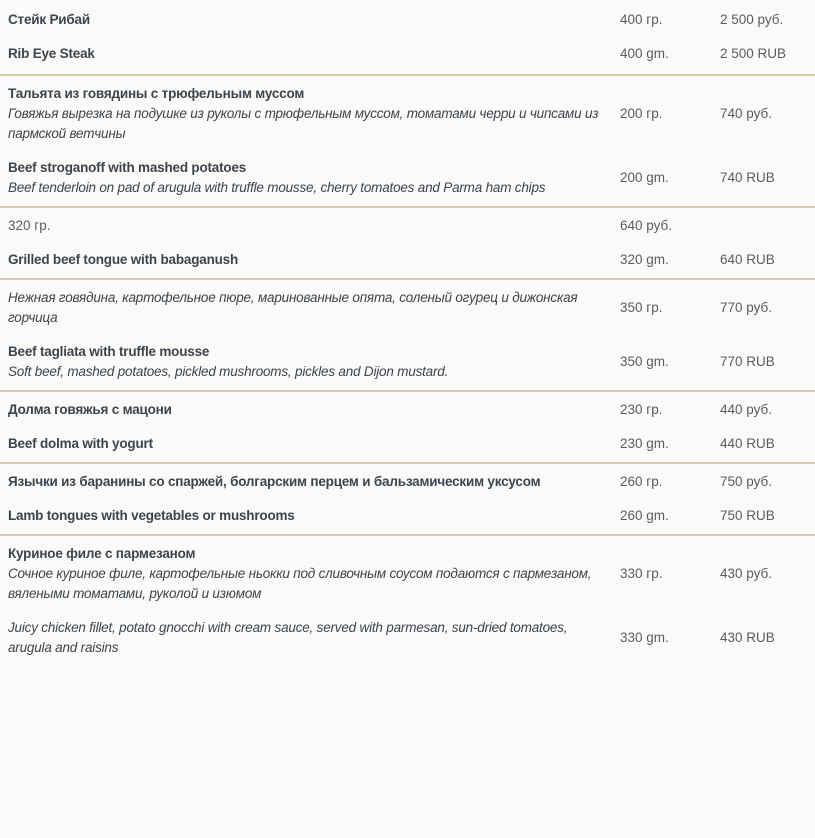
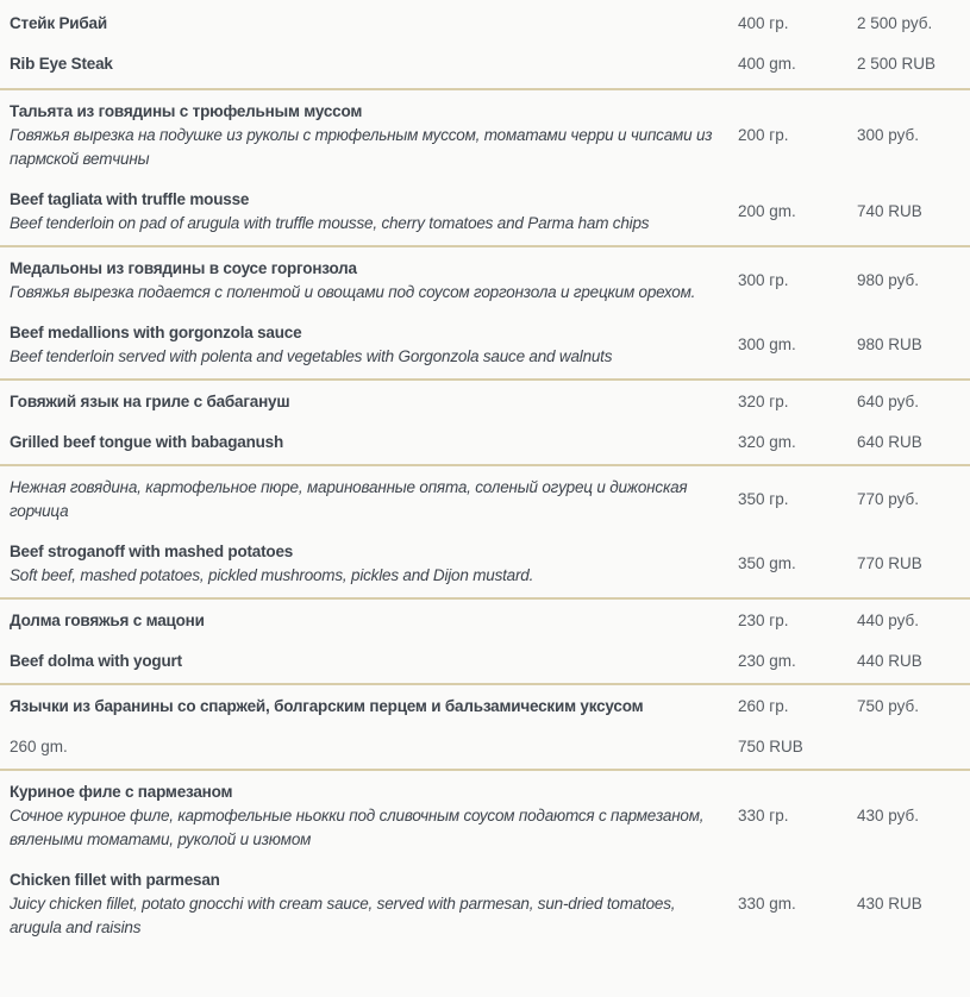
  Стейк Рибай
  400 гр.
  2 500 руб.
  Rib Eye Steak
  400 gm.
  2 500 RUB
  Тальята из говядины с трюфельным муссом
  Говяжья вырезка на подушке из руколы с трюфельным муссом, томатами черри и чипсами из пармской ветчины
  200 гр.
- 740 руб.
+ 300 руб.
- Beef stroganoff with mashed potatoes
+ Beef tagliata with truffle mousse
  Beef tenderloin on pad of arugula with truffle mousse, cherry tomatoes and Parma ham chips
  200 gm.
  740 RUB
+ Медальоны из говядины в соусе горгонзола
+ Говяжья вырезка подается с полентой и овощами под соусом горгонзола и грецким орехом.
+ 300 гр.
+ 980 руб.
+ Beef medallions with gorgonzola sauce
+ Beef tenderloin served with polenta and vegetables with Gorgonzola sauce and walnuts
+ 300 gm.
+ 980 RUB
+ Говяжий язык на гриле с бабагануш
  320 гр.
  640 руб.
  Grilled beef tongue with babaganush
  320 gm.
  640 RUB
  Нежная говядина, картофельное пюре, маринованные опята, соленый огурец и дижонская горчица
  350 гр.
  770 руб.
- Beef tagliata with truffle mousse
+ Beef stroganoff with mashed potatoes
  Soft beef, mashed potatoes, pickled mushrooms, pickles and Dijon mustard.
  350 gm.
  770 RUB
  Долма говяжья с мацони
  230 гр.
  440 руб.
  Beef dolma with yogurt
  230 gm.
  440 RUB
  Язычки из баранины со спаржей, болгарским перцем и бальзамическим уксусом
  260 гр.
  750 руб.
- Lamb tongues with vegetables or mushrooms
  260 gm.
  750 RUB
  Куриное филе с пармезаном
  Сочное куриное филе, картофельные ньокки под сливочным соусом подаются с пармезаном, вялеными томатами, руколой и изюмом
  330 гр.
  430 руб.
+ Chicken fillet with parmesan
  Juicy chicken fillet, potato gnocchi with cream sauce, served with parmesan, sun-dried tomatoes, arugula and raisins
  330 gm.
  430 RUB
